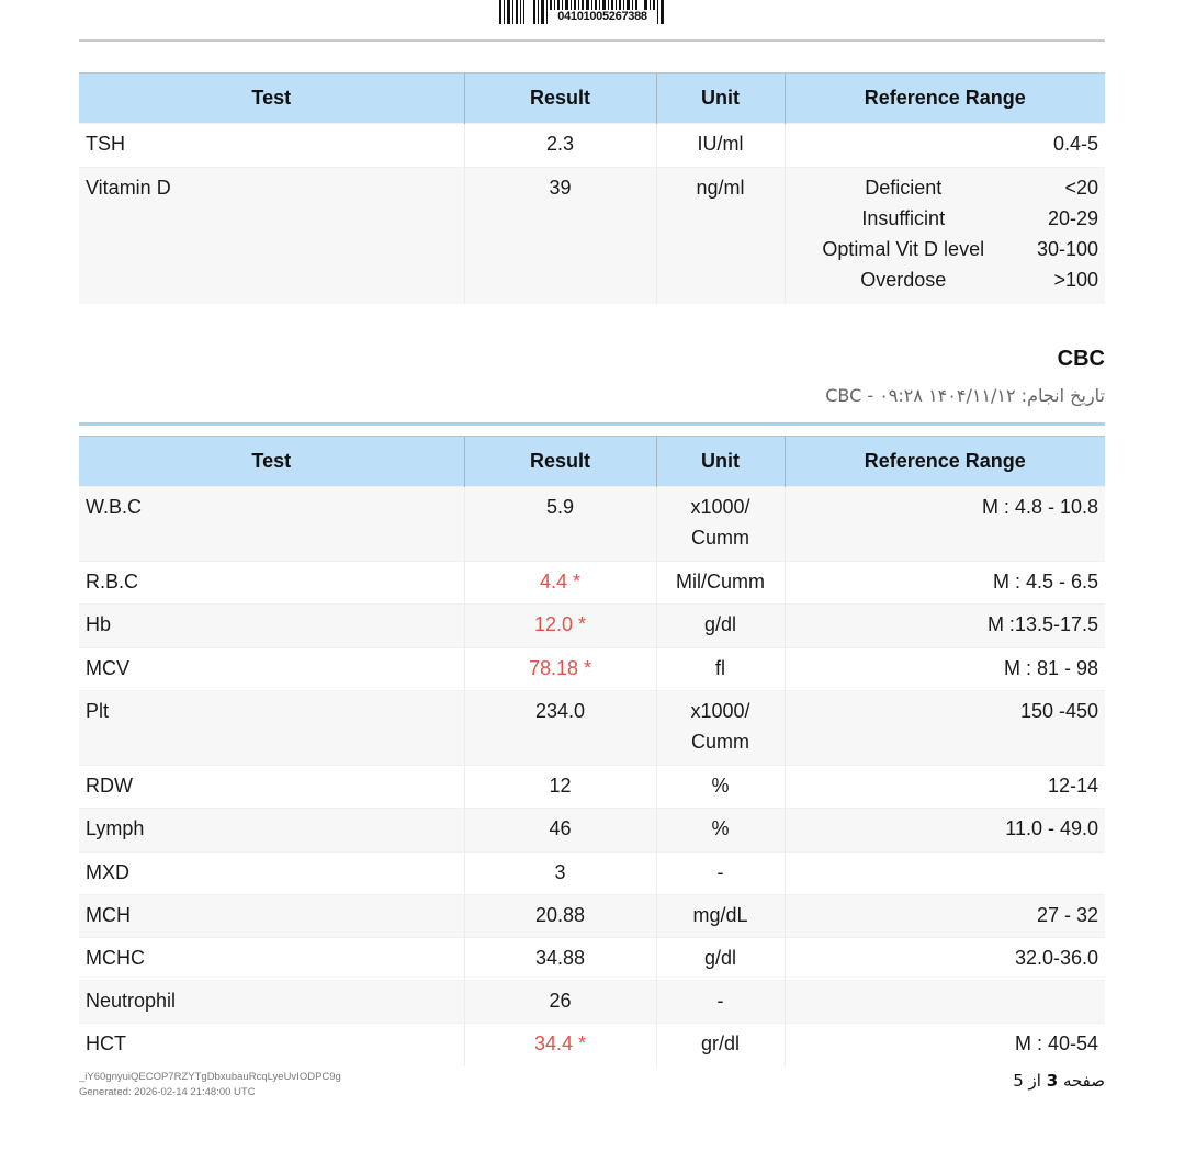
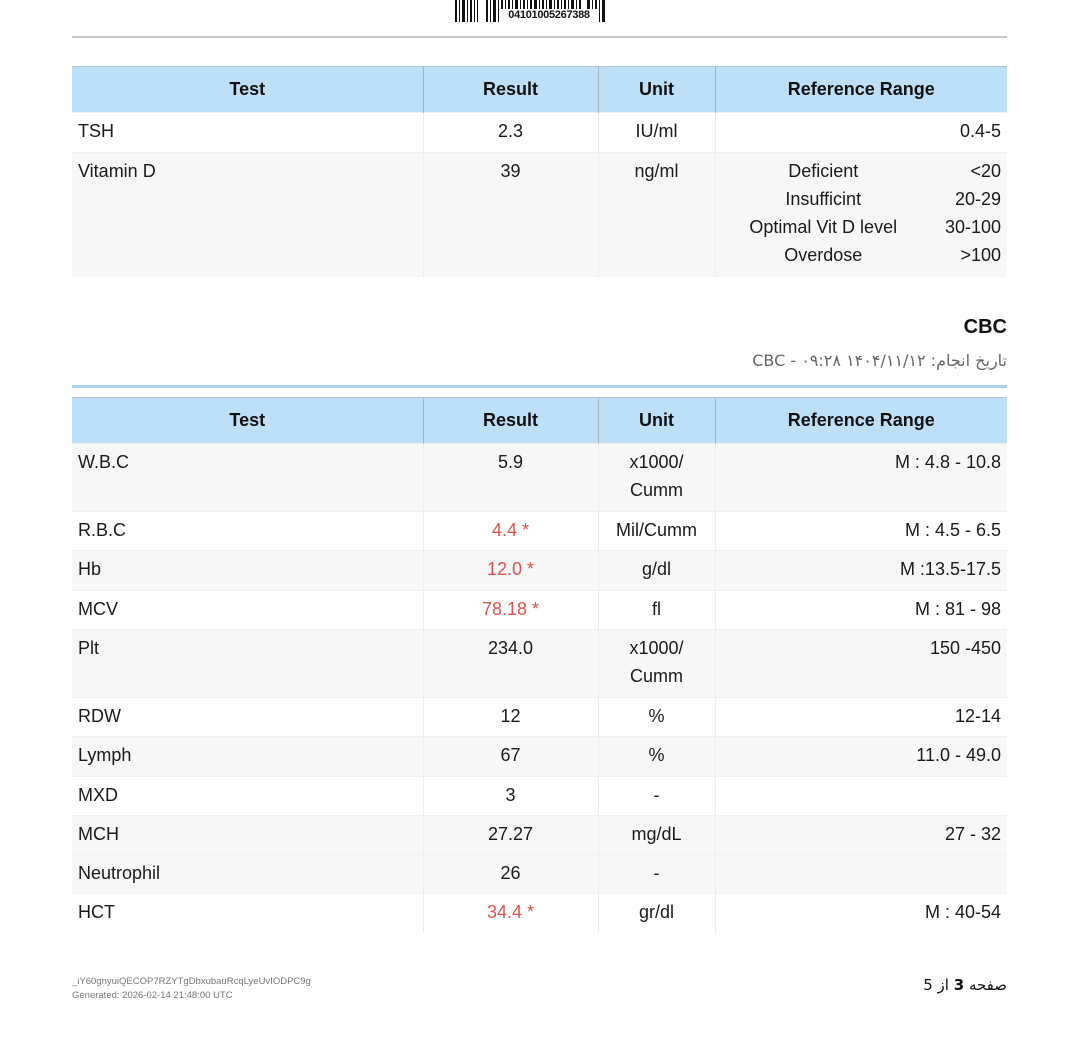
  04101005267388
  Test	Result	Unit	Reference Range
  TSH	2.3	IU/ml	0.4-5
  Vitamin D	39	ng/ml	Deficient <20 Insufficint 20-29 Optimal Vit D level 30-100 Overdose >100
  CBC
  تاریخ انجام: ۱۴۰۴/۱۱/۱۲ ۰۹:۲۸ - CBC
  Test	Result	Unit	Reference Range
  W.B.C	5.9	x1000/ Cumm	M : 4.8 - 10.8
  R.B.C	4.4 *	Mil/Cumm	M : 4.5 - 6.5
  Hb	12.0 *	g/dl	M :13.5-17.5
  MCV	78.18 *	fl	M : 81 - 98
  Plt	234.0	x1000/ Cumm	150 -450
  RDW	12	%	12-14
- Lymph	46	%	11.0 - 49.0
+ Lymph	67	%	11.0 - 49.0
  MXD	3	-
- MCH	20.88	mg/dL	27 - 32
+ MCH	27.27	mg/dL	27 - 32
- MCHC	34.88	g/dl	32.0-36.0
  Neutrophil	26	-
  HCT	34.4 *	gr/dl	M : 40-54
  _iY60gnyuiQECOP7RZYTgDbxubauRcqLyeUvIODPC9g
  Generated: 2026-02-14 21:48:00 UTC
  صفحه 3 از 5
